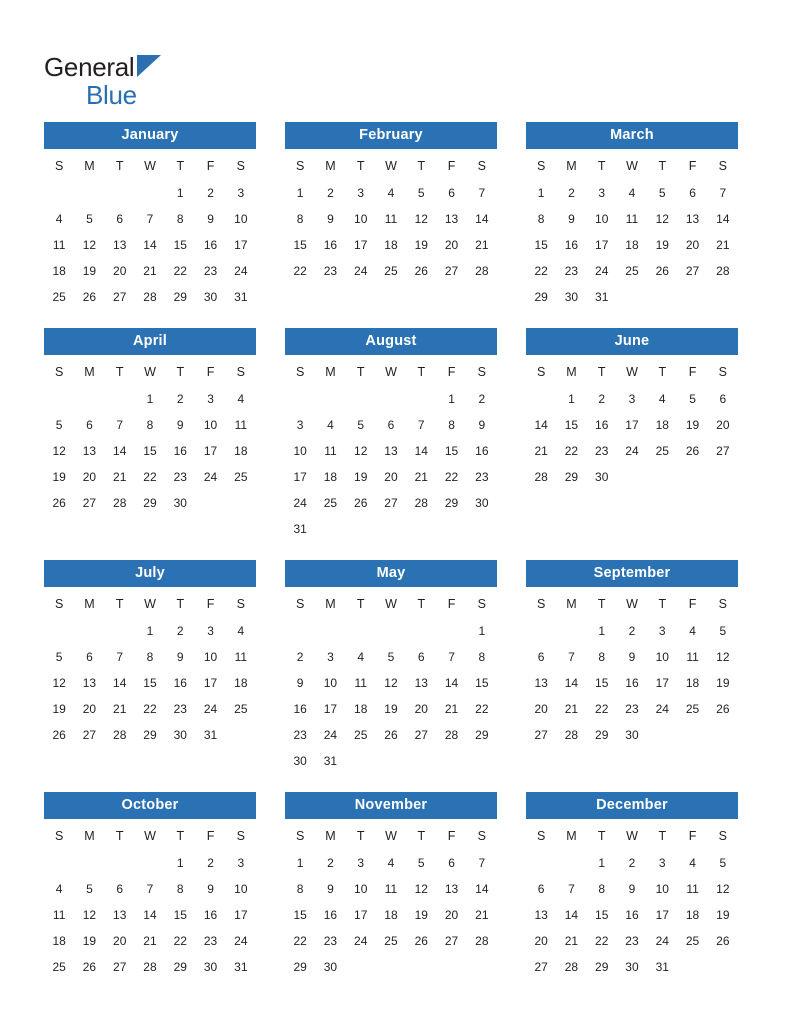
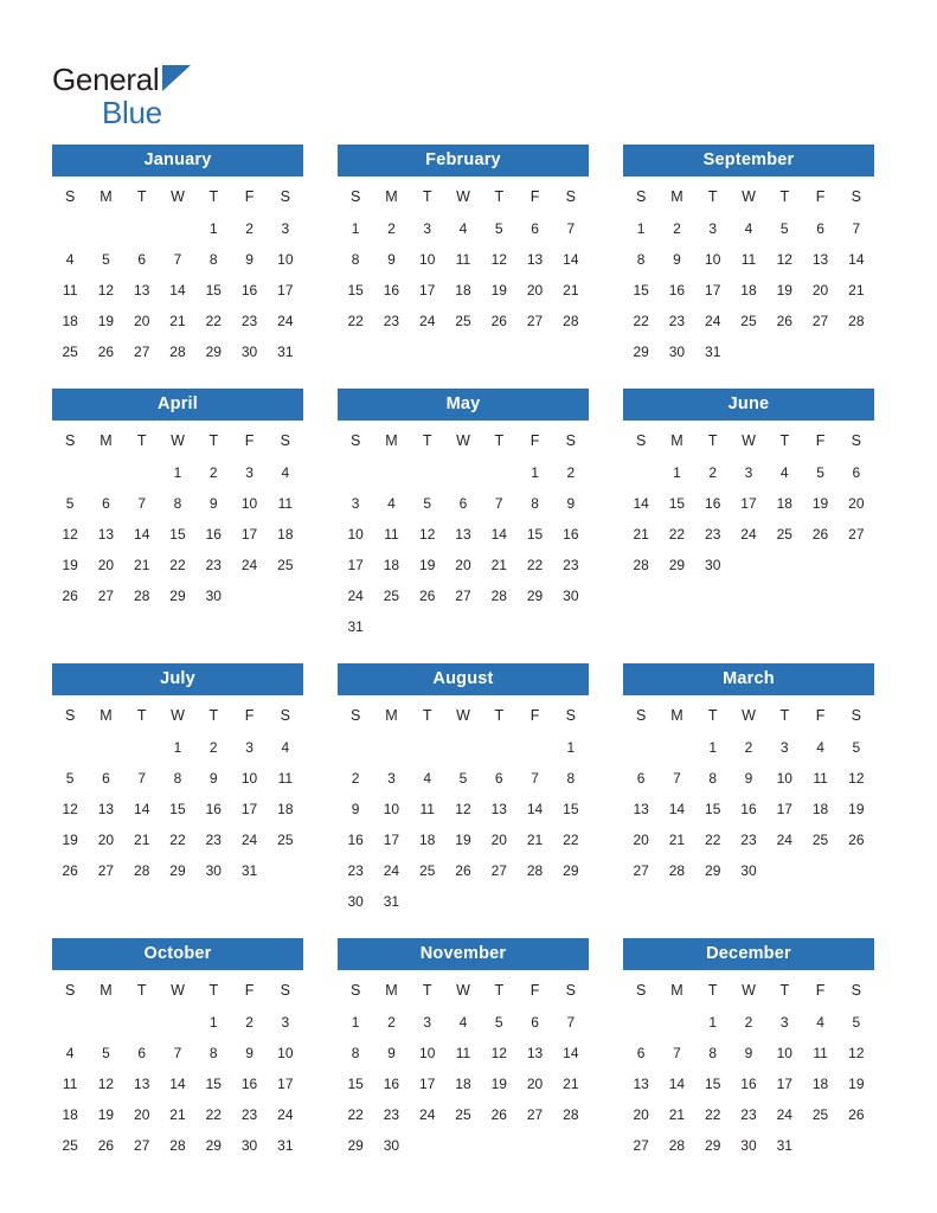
  General
  Blue
  January
  S	M	T	W	T	F	S
  				1	2	3
  4	5	6	7	8	9	10
  11	12	13	14	15	16	17
  18	19	20	21	22	23	24
  25	26	27	28	29	30	31
  February
  S	M	T	W	T	F	S
  1	2	3	4	5	6	7
  8	9	10	11	12	13	14
  15	16	17	18	19	20	21
  22	23	24	25	26	27	28
- March
+ September
  S	M	T	W	T	F	S
  1	2	3	4	5	6	7
  8	9	10	11	12	13	14
  15	16	17	18	19	20	21
  22	23	24	25	26	27	28
  29	30	31
  April
  S	M	T	W	T	F	S
  			1	2	3	4
  5	6	7	8	9	10	11
  12	13	14	15	16	17	18
  19	20	21	22	23	24	25
  26	27	28	29	30
- August
+ May
  S	M	T	W	T	F	S
  					1	2
  3	4	5	6	7	8	9
  10	11	12	13	14	15	16
  17	18	19	20	21	22	23
  24	25	26	27	28	29	30
  31
  June
  S	M	T	W	T	F	S
  	1	2	3	4	5	6
  14	15	16	17	18	19	20
  21	22	23	24	25	26	27
  28	29	30
  July
  S	M	T	W	T	F	S
  			1	2	3	4
  5	6	7	8	9	10	11
  12	13	14	15	16	17	18
  19	20	21	22	23	24	25
  26	27	28	29	30	31
- May
+ August
  S	M	T	W	T	F	S
  						1
  2	3	4	5	6	7	8
  9	10	11	12	13	14	15
  16	17	18	19	20	21	22
  23	24	25	26	27	28	29
  30	31
- September
+ March
  S	M	T	W	T	F	S
  		1	2	3	4	5
  6	7	8	9	10	11	12
  13	14	15	16	17	18	19
  20	21	22	23	24	25	26
  27	28	29	30
  October
  S	M	T	W	T	F	S
  				1	2	3
  4	5	6	7	8	9	10
  11	12	13	14	15	16	17
  18	19	20	21	22	23	24
  25	26	27	28	29	30	31
  November
  S	M	T	W	T	F	S
  1	2	3	4	5	6	7
  8	9	10	11	12	13	14
  15	16	17	18	19	20	21
  22	23	24	25	26	27	28
  29	30
  December
  S	M	T	W	T	F	S
  		1	2	3	4	5
  6	7	8	9	10	11	12
  13	14	15	16	17	18	19
  20	21	22	23	24	25	26
  27	28	29	30	31
